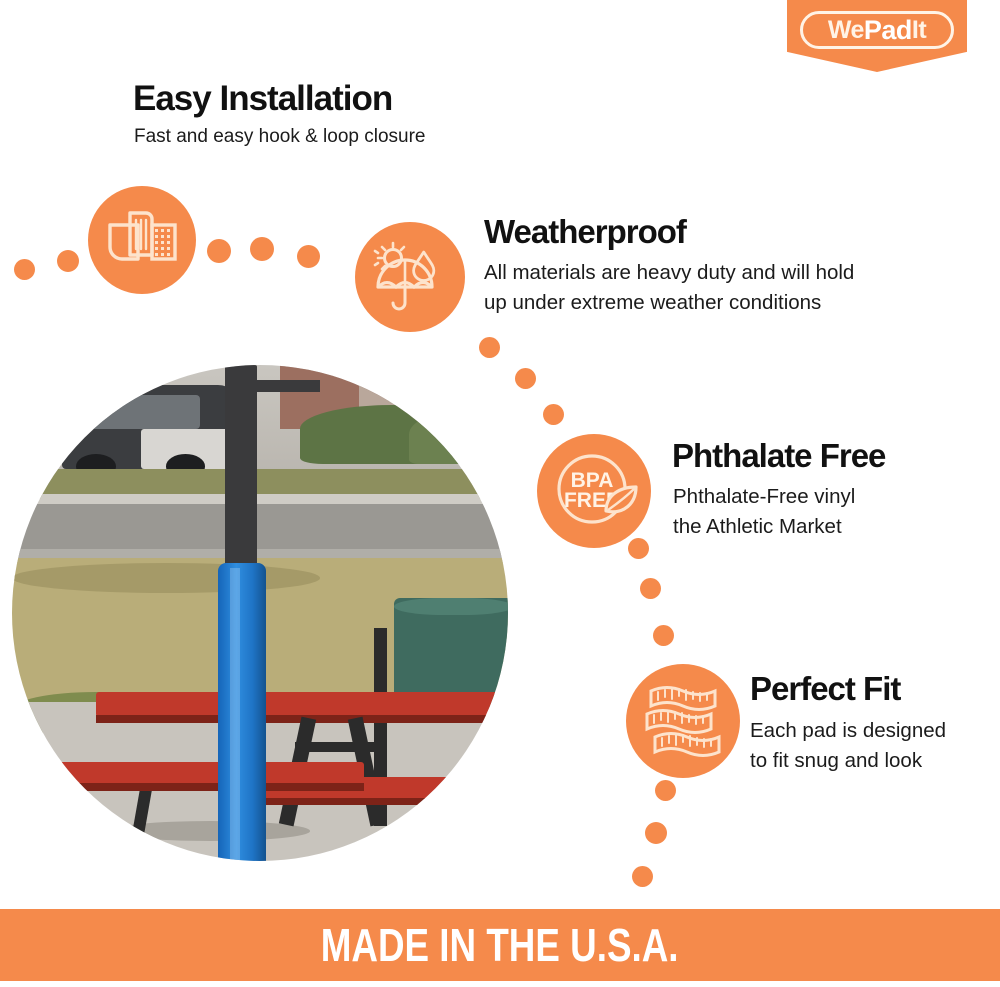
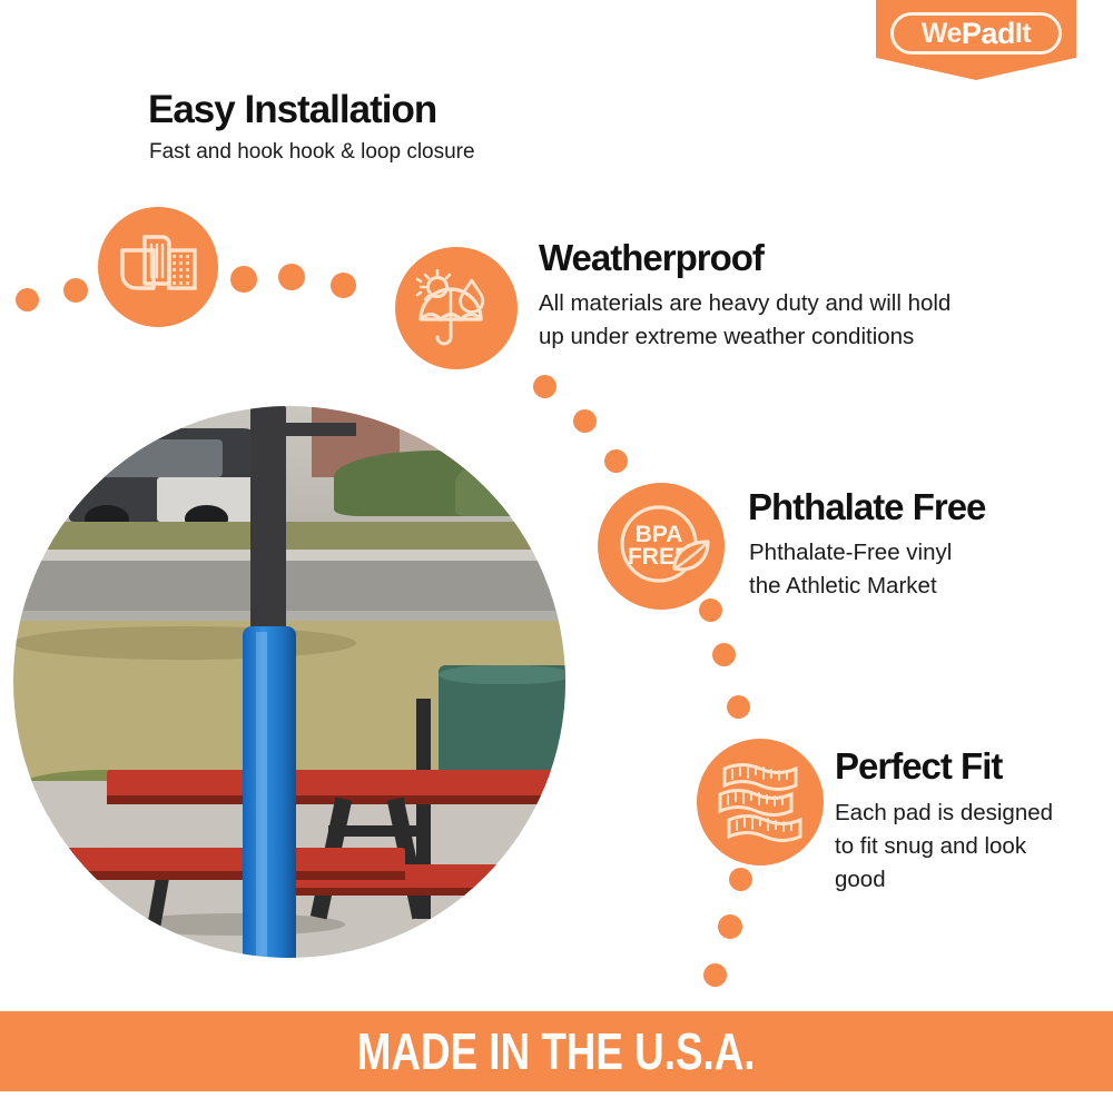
  We
  Pad
  It
  Easy Installation
- Fast and easy hook & loop closure
+ Fast and hook hook & loop closure
  Weatherproof
  All materials are heavy duty and will hold
  up under extreme weather conditions
  BPA
  FRE
  Phthalate Free
  Phthalate-Free vinyl
  the Athletic Market
  Perfect Fit
  Each pad is designed
  to fit snug and look
+ good
  MADE IN THE U.S.A.
